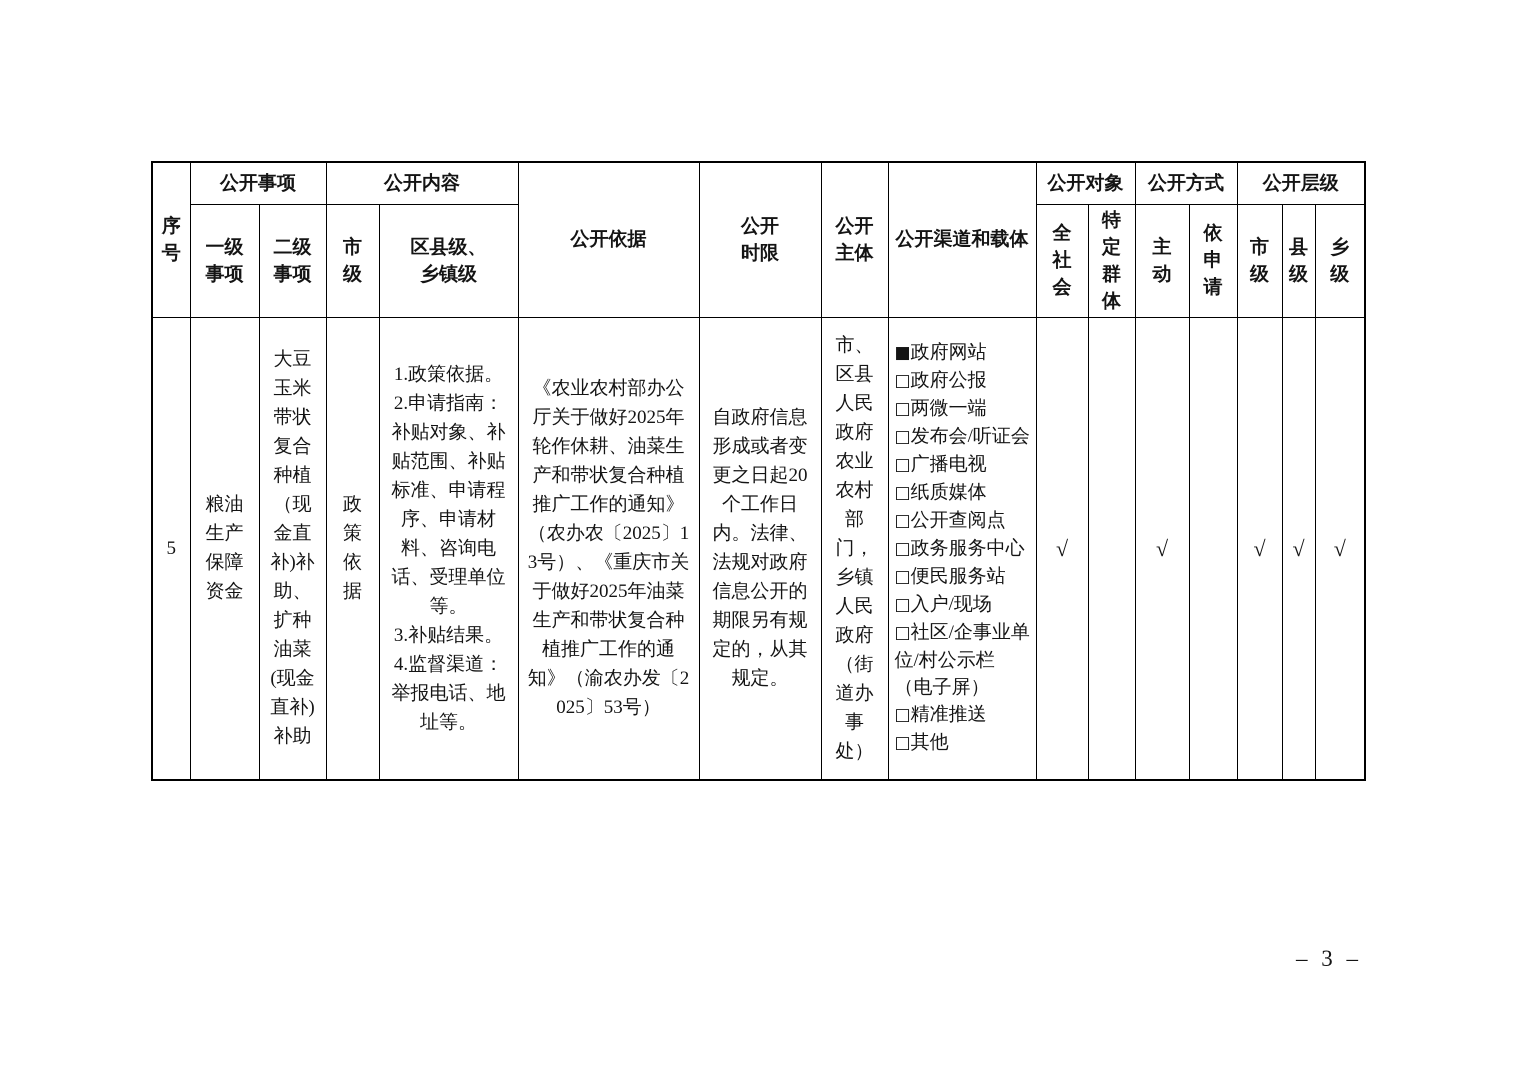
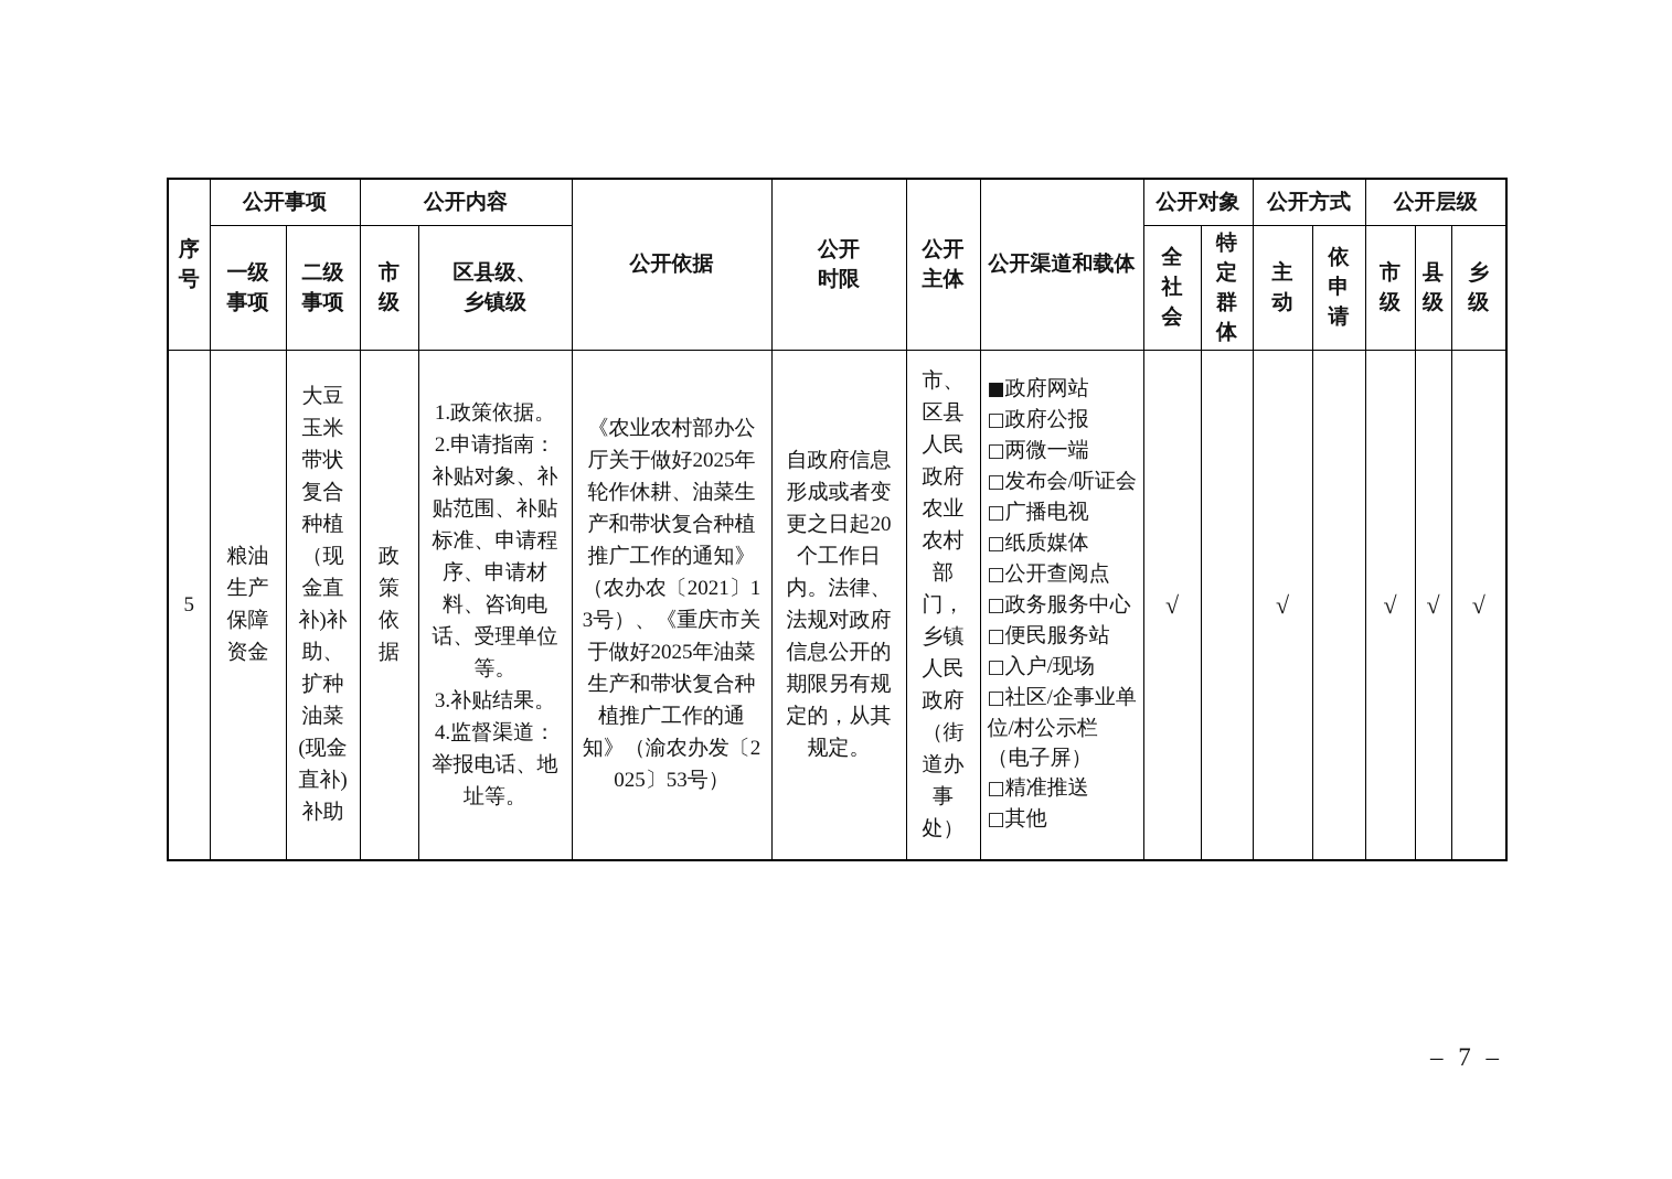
  序号	公开事项	公开内容	公开依据	公开时限	公开主体	公开渠道和载体	公开对象	公开方式	公开层级
  一级事项	二级事项	市级	区县级、乡镇级	全社会	特定群体	主动	依申请	市级	县级	乡级
- 5	粮油生产保障资金	大豆玉米带状复合种植（现金直补)补助、扩种油菜(现金直补)补助	政策依据	1.政策依据。 2.申请指南：补贴对象、补贴范围、补贴标准、申请程序、申请材料、咨询电话、受理单位等。 3.补贴结果。 4.监督渠道：举报电话、地址等。	《农业农村部办公厅关于做好2025年轮作休耕、油菜生产和带状复合种植推广工作的通知》（农办农〔2025〕13号）、《重庆市关于做好2025年油菜生产和带状复合种植推广工作的通知》（渝农办发〔2025〕53号）	自政府信息形成或者变更之日起20个工作日内。法律、法规对政府信息公开的期限另有规定的，从其规定。	市、区县人民政府农业农村部门，乡镇人民政府（街道办事处）	■政府网站 □政府公报 □两微一端 □发布会/听证会 □广播电视 □纸质媒体 □公开查阅点 □政务服务中心 □便民服务站 □入户/现场 □社区/企事业单位/村公示栏（电子屏） □精准推送 □其他	√		√		√	√	√
+ 5	粮油生产保障资金	大豆玉米带状复合种植（现金直补)补助、扩种油菜(现金直补)补助	政策依据	1.政策依据。 2.申请指南：补贴对象、补贴范围、补贴标准、申请程序、申请材料、咨询电话、受理单位等。 3.补贴结果。 4.监督渠道：举报电话、地址等。	《农业农村部办公厅关于做好2025年轮作休耕、油菜生产和带状复合种植推广工作的通知》（农办农〔2021〕13号）、《重庆市关于做好2025年油菜生产和带状复合种植推广工作的通知》（渝农办发〔2025〕53号）	自政府信息形成或者变更之日起20个工作日内。法律、法规对政府信息公开的期限另有规定的，从其规定。	市、区县人民政府农业农村部门，乡镇人民政府（街道办事处）	■政府网站 □政府公报 □两微一端 □发布会/听证会 □广播电视 □纸质媒体 □公开查阅点 □政务服务中心 □便民服务站 □入户/现场 □社区/企事业单位/村公示栏（电子屏） □精准推送 □其他	√		√		√	√	√
- – 3 –
+ – 7 –
